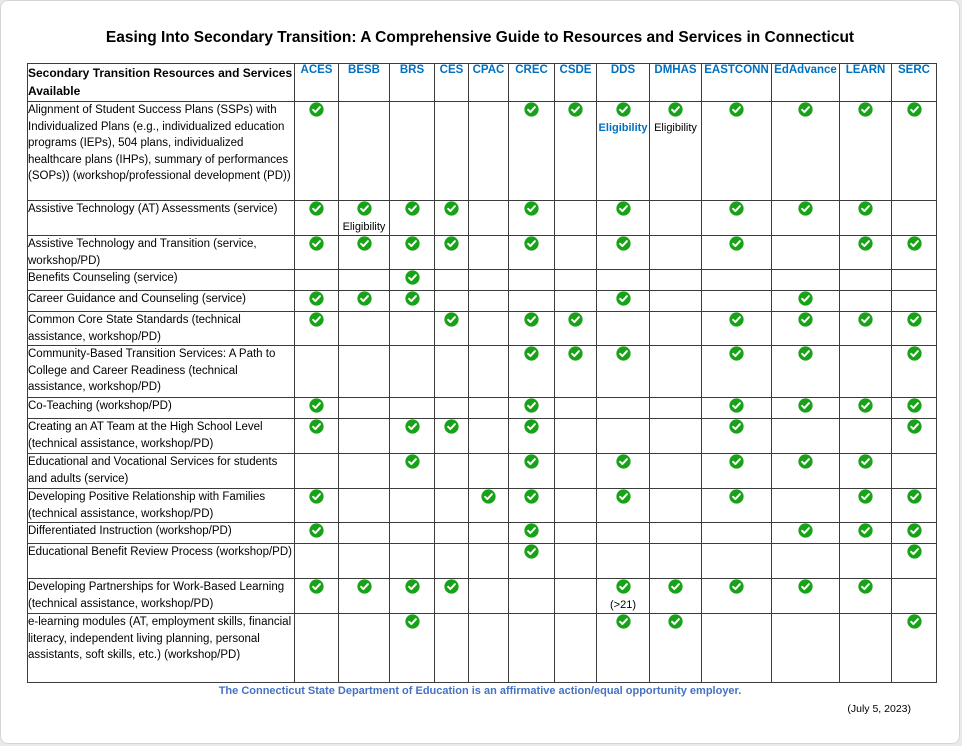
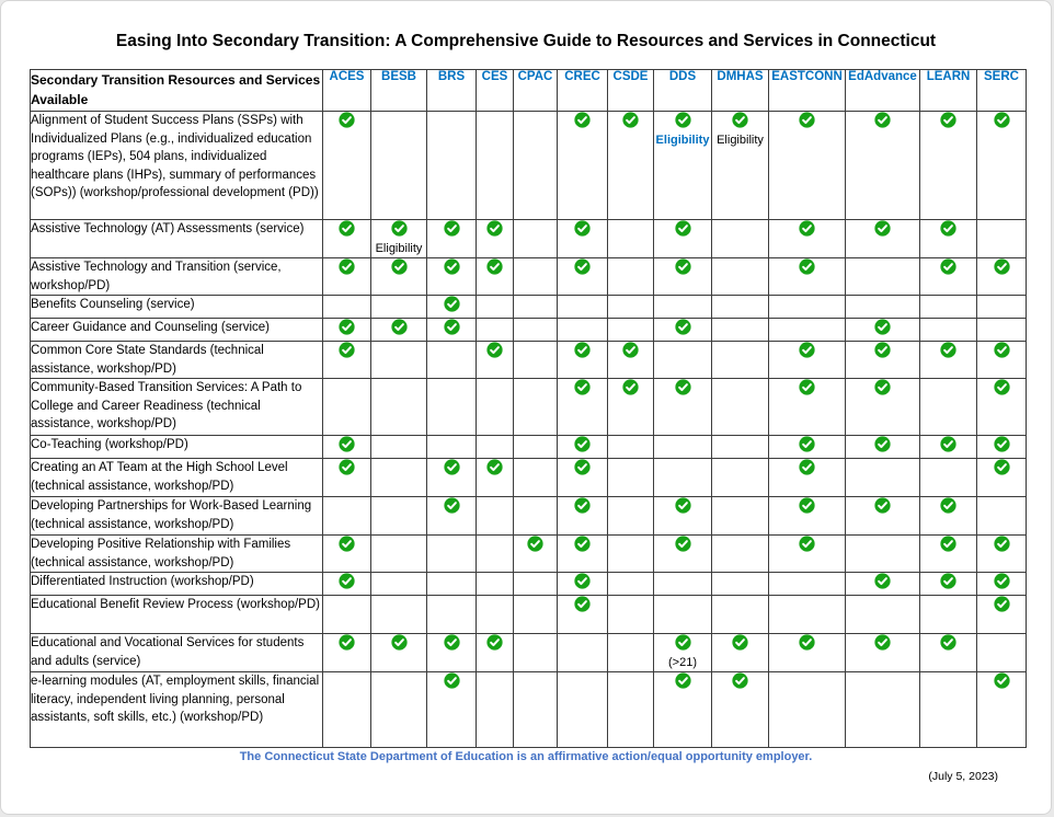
  Easing Into Secondary Transition: A Comprehensive Guide to Resources and Services in Connecticut
  Secondary Transition Resources and Services Available	ACES	BESB	BRS	CES	CPAC	CREC	CSDE	DDS	DMHAS	EASTCONN	EdAdvance	LEARN	SERC
  Alignment of Student Success Plans (SSPs) with Individualized Plans (e.g., individualized education programs (IEPs), 504 plans, individualized healthcare plans (IHPs), summary of performances (SOPs)) (workshop/professional development (PD))								Eligibility	Eligibility
  Assistive Technology (AT) Assessments (service)		Eligibility
  Assistive Technology and Transition (service, workshop/PD)
  Benefits Counseling (service)
  Career Guidance and Counseling (service)
  Common Core State Standards (technical assistance, workshop/PD)
  Community-Based Transition Services: A Path to College and Career Readiness (technical assistance, workshop/PD)
  Co-Teaching (workshop/PD)
  Creating an AT Team at the High School Level (technical assistance, workshop/PD)
- Educational and Vocational Services for students and adults (service)
+ Developing Partnerships for Work-Based Learning (technical assistance, workshop/PD)
  Developing Positive Relationship with Families (technical assistance, workshop/PD)
  Differentiated Instruction (workshop/PD)
  Educational Benefit Review Process (workshop/PD)
- Developing Partnerships for Work-Based Learning (technical assistance, workshop/PD)								(>21)
+ Educational and Vocational Services for students and adults (service)								(>21)
  e-learning modules (AT, employment skills, financial literacy, independent living planning, personal assistants, soft skills, etc.) (workshop/PD)
  The Connecticut State Department of Education is an affirmative action/equal opportunity employer.
  (July 5, 2023)
